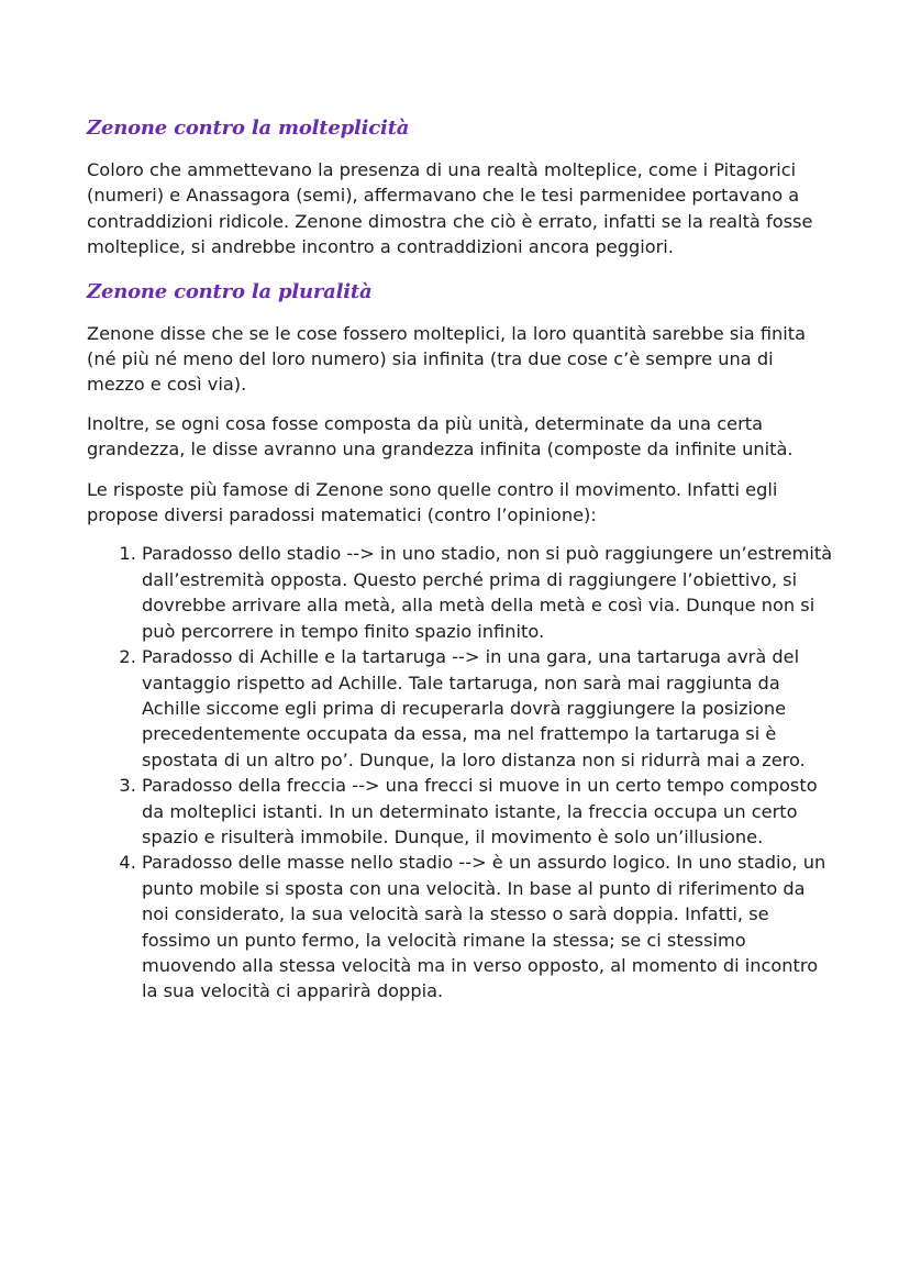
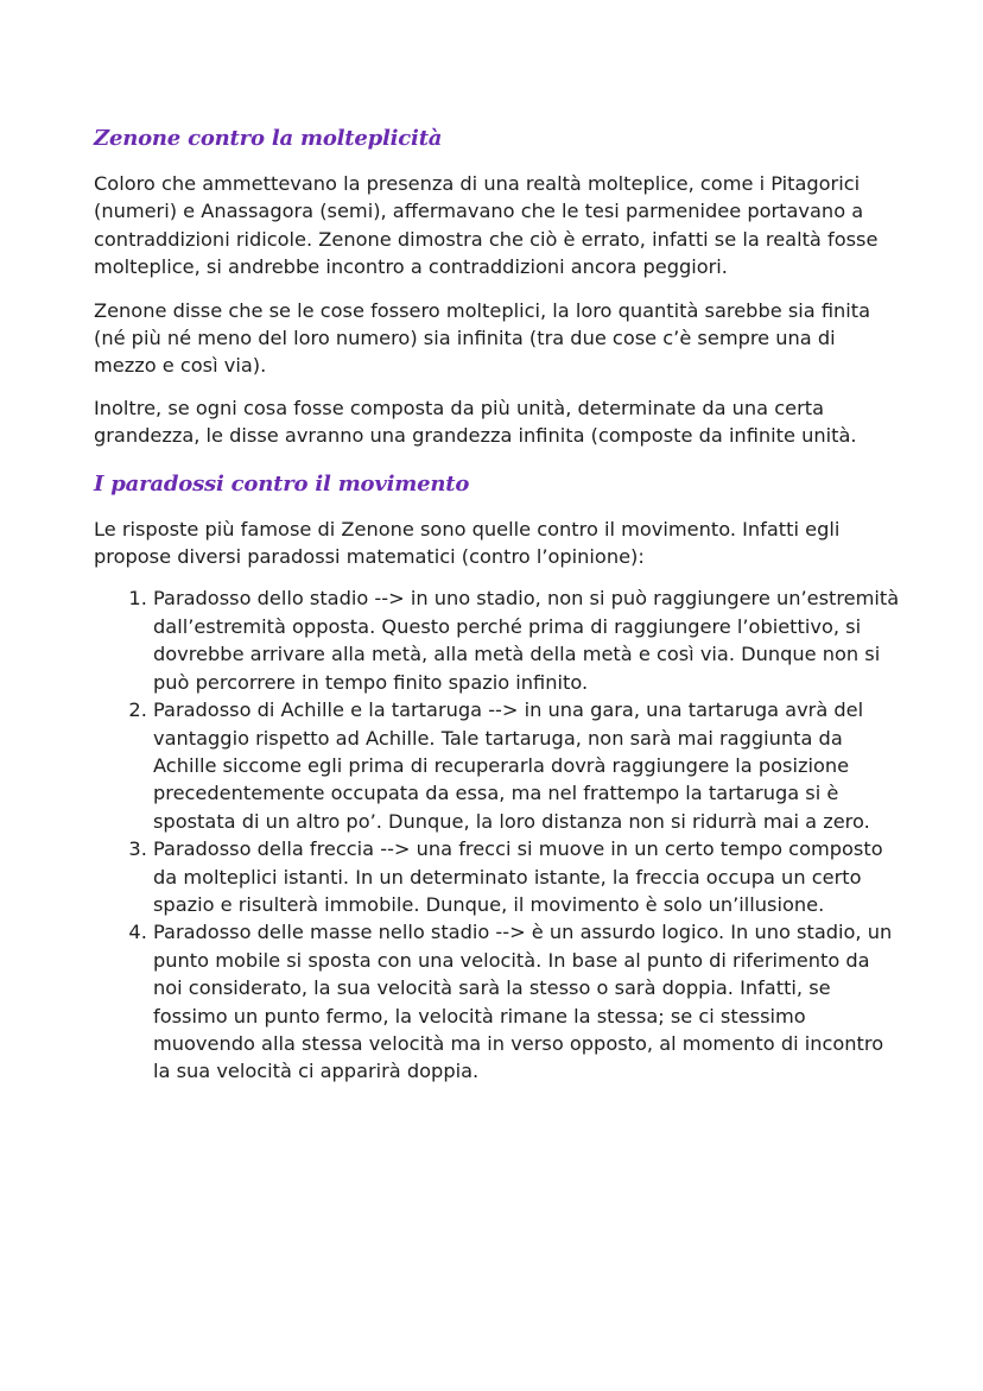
  Zenone contro la molteplicità
  Coloro che ammettevano la presenza di una realtà molteplice, come i Pitagorici (numeri) e Anassagora (semi), affermavano che le tesi parmenidee portavano a contraddizioni ridicole. Zenone dimostra che ciò è errato, infatti se la realtà fosse molteplice, si andrebbe incontro a contraddizioni ancora peggiori.
- Zenone contro la pluralità
  Zenone disse che se le cose fossero molteplici, la loro quantità sarebbe sia finita (né più né meno del loro numero) sia infinita (tra due cose c’è sempre una di mezzo e così via).
  Inoltre, se ogni cosa fosse composta da più unità, determinate da una certa grandezza, le disse avranno una grandezza infinita (composte da infinite unità.
+ I paradossi contro il movimento
  Le risposte più famose di Zenone sono quelle contro il movimento. Infatti egli propose diversi paradossi matematici (contro l’opinione):
  Paradosso dello stadio --> in uno stadio, non si può raggiungere un’estremità dall’estremità opposta. Questo perché prima di raggiungere l’obiettivo, si dovrebbe arrivare alla metà, alla metà della metà e così via. Dunque non si può percorrere in tempo finito spazio infinito.
  Paradosso di Achille e la tartaruga --> in una gara, una tartaruga avrà del vantaggio rispetto ad Achille. Tale tartaruga, non sarà mai raggiunta da Achille siccome egli prima di recuperarla dovrà raggiungere la posizione precedentemente occupata da essa, ma nel frattempo la tartaruga si è spostata di un altro po’. Dunque, la loro distanza non si ridurrà mai a zero.
  Paradosso della freccia --> una frecci si muove in un certo tempo composto da molteplici istanti. In un determinato istante, la freccia occupa un certo spazio e risulterà immobile. Dunque, il movimento è solo un’illusione.
  Paradosso delle masse nello stadio --> è un assurdo logico. In uno stadio, un punto mobile si sposta con una velocità. In base al punto di riferimento da noi considerato, la sua velocità sarà la stesso o sarà doppia. Infatti, se fossimo un punto fermo, la velocità rimane la stessa; se ci stessimo muovendo alla stessa velocità ma in verso opposto, al momento di incontro la sua velocità ci apparirà doppia.
